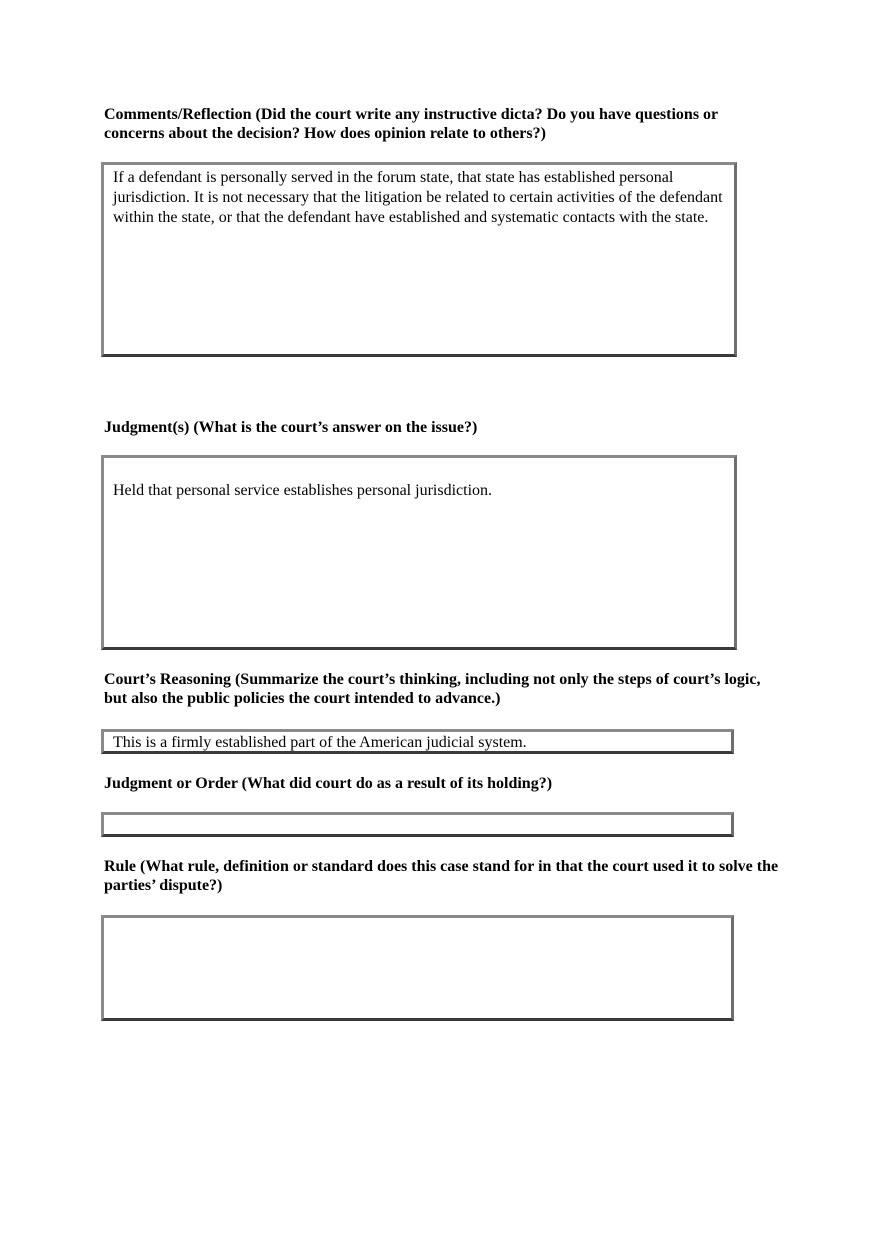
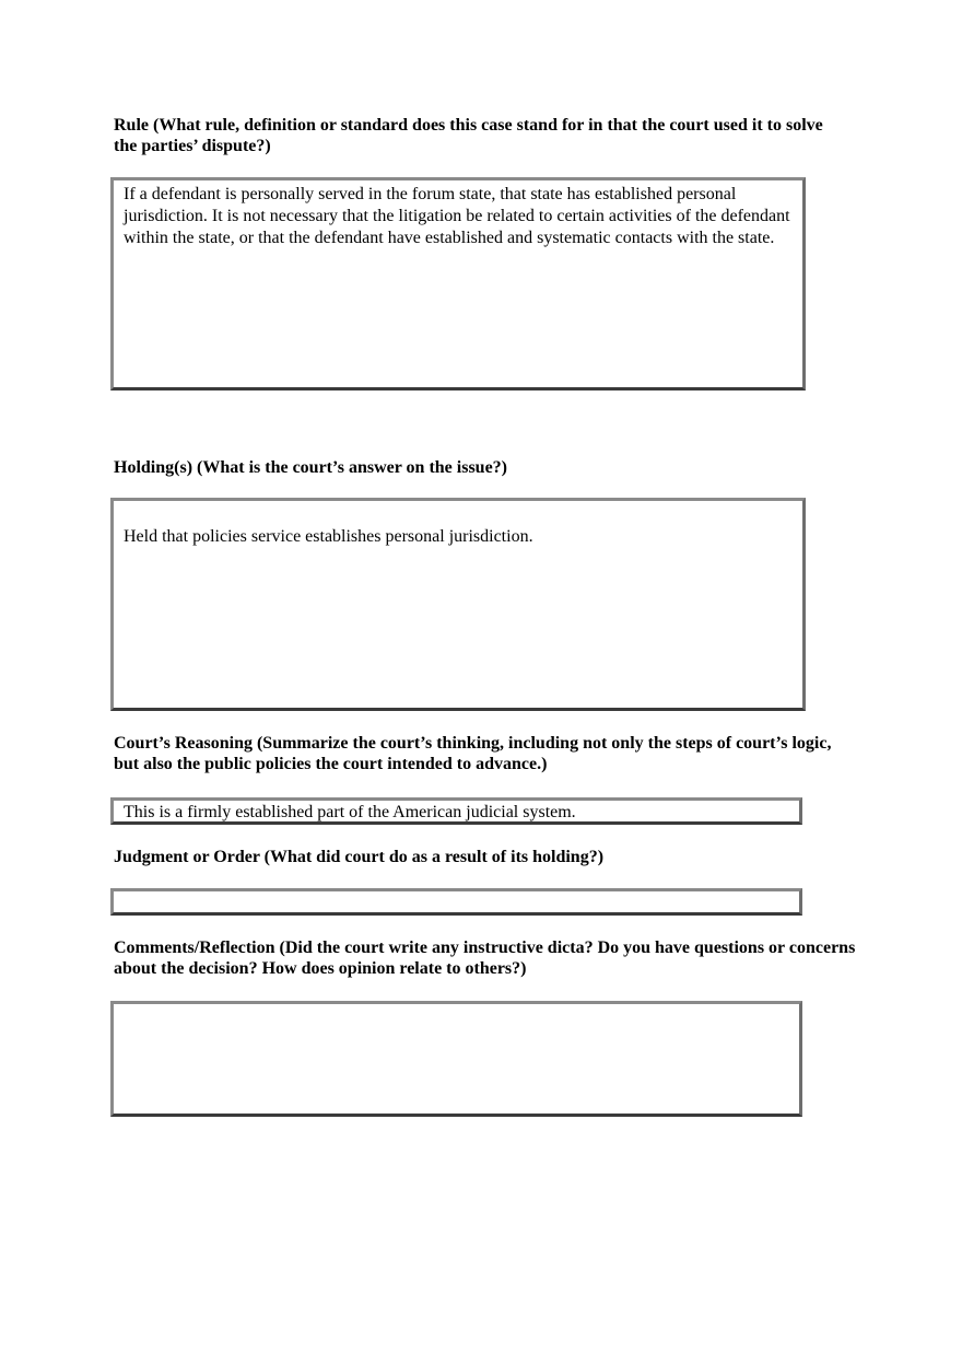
- Comments/Reflection (Did the court write any instructive dicta? Do you have questions or concerns about the decision? How does opinion relate to others?)
+ Rule (What rule, definition or standard does this case stand for in that the court used it to solve the parties’ dispute?)
  If a defendant is personally served in the forum state, that state has established personal jurisdiction. It is not necessary that the litigation be related to certain activities of the defendant within the state, or that the defendant have established and systematic contacts with the state.
- Judgment(s) (What is the court’s answer on the issue?)
+ Holding(s) (What is the court’s answer on the issue?)
- Held that personal service establishes personal jurisdiction.
+ Held that policies service establishes personal jurisdiction.
  Court’s Reasoning (Summarize the court’s thinking, including not only the steps of court’s logic, but also the public policies the court intended to advance.)
  This is a firmly established part of the American judicial system.
  Judgment or Order (What did court do as a result of its holding?)
- Rule (What rule, definition or standard does this case stand for in that the court used it to solve the parties’ dispute?)
+ Comments/Reflection (Did the court write any instructive dicta? Do you have questions or concerns about the decision? How does opinion relate to others?)
